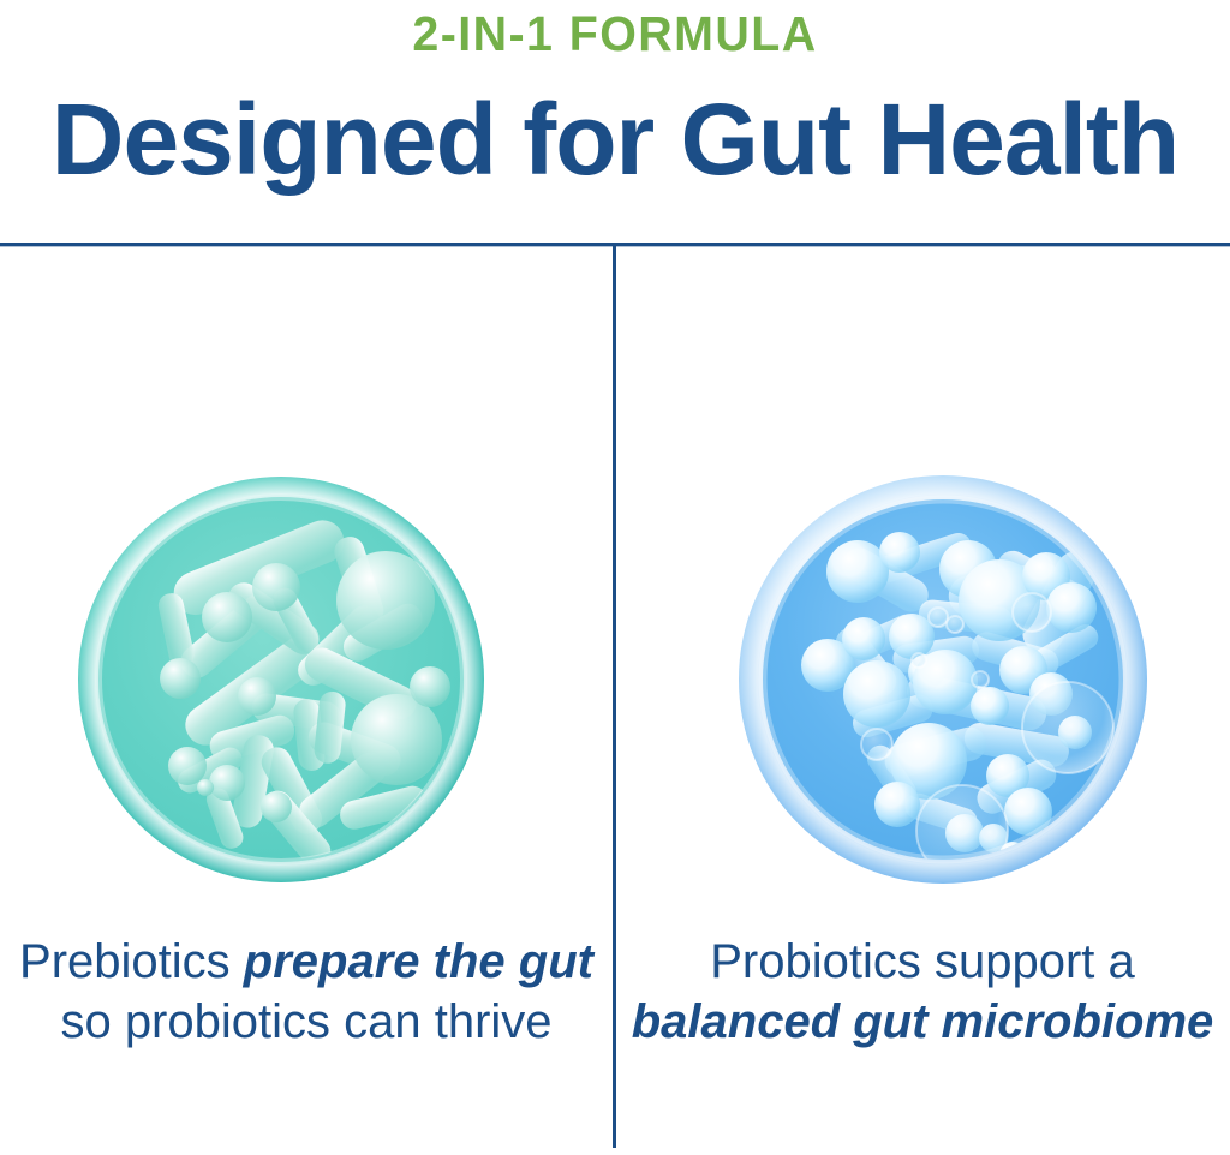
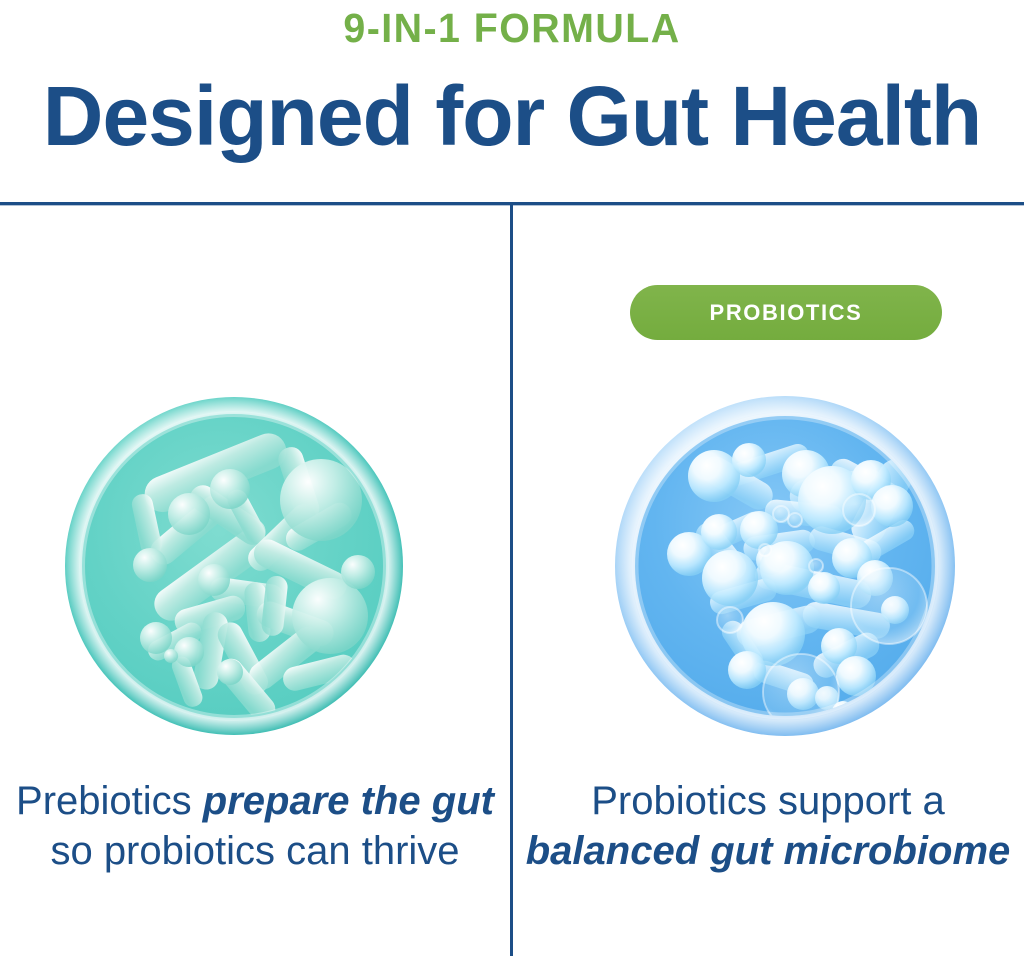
- 2-IN-1 FORMULA
+ 9-IN-1 FORMULA
  Designed for Gut Health
  Prebiotics prepare the gut so probiotics can thrive
+ PROBIOTICS
  Probiotics support a balanced gut microbiome
